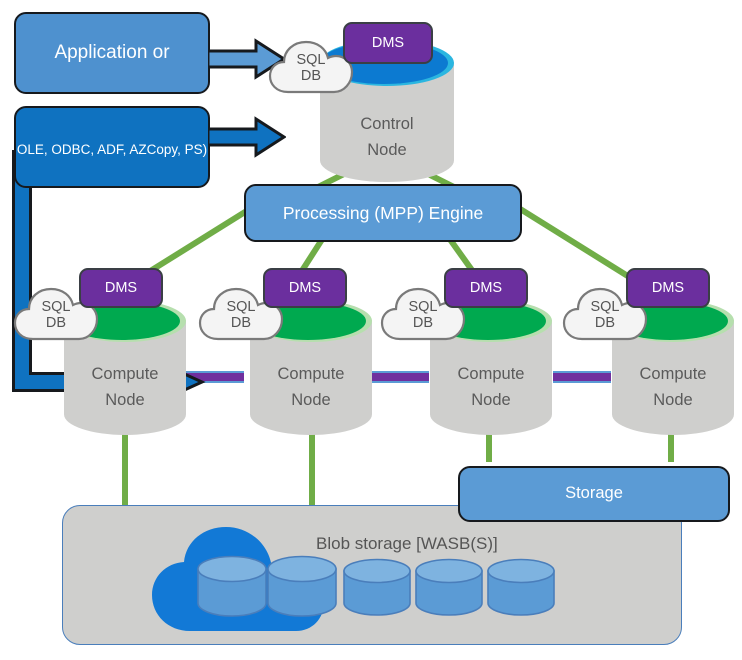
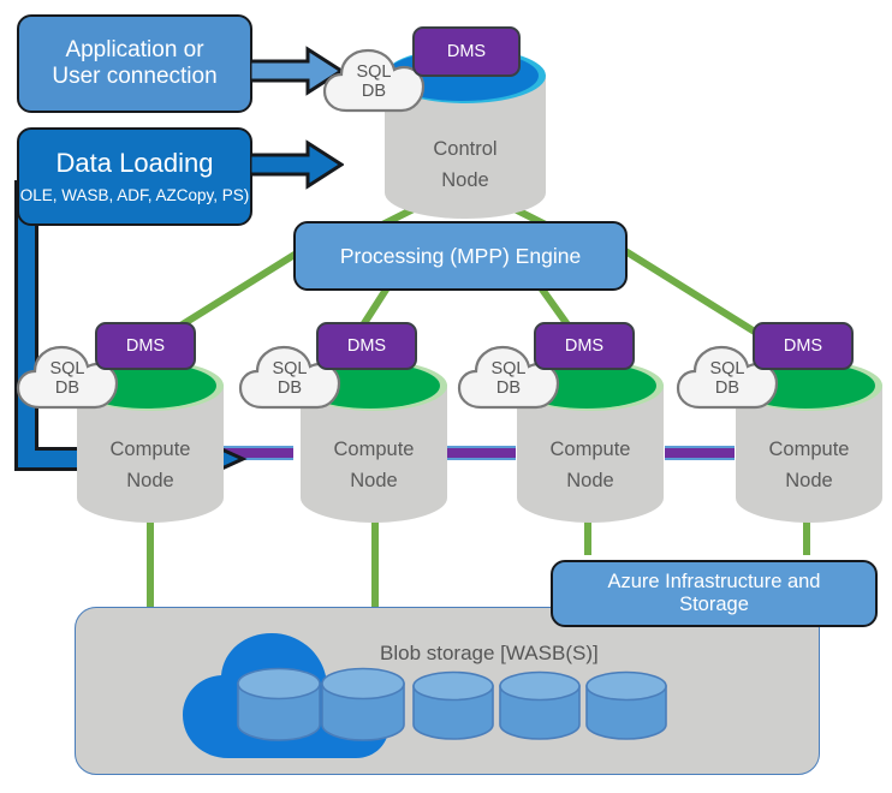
  Application or
+ User connection
+ Data Loading
- OLE, ODBC, ADF, AZCopy, PS)
+ OLE, WASB, ADF, AZCopy, PS)
  Control
  Node
  SQL
  DB
  DMS
  Processing (MPP) Engine
  Compute
  Node
  SQL
  DB
  DMS
  Compute
  Node
  SQL
  DB
  DMS
  Compute
  Node
  SQL
  DB
  DMS
  Compute
  Node
  SQL
  DB
  DMS
  Blob storage [WASB(S)]
+ Azure Infrastructure and
  Storage
